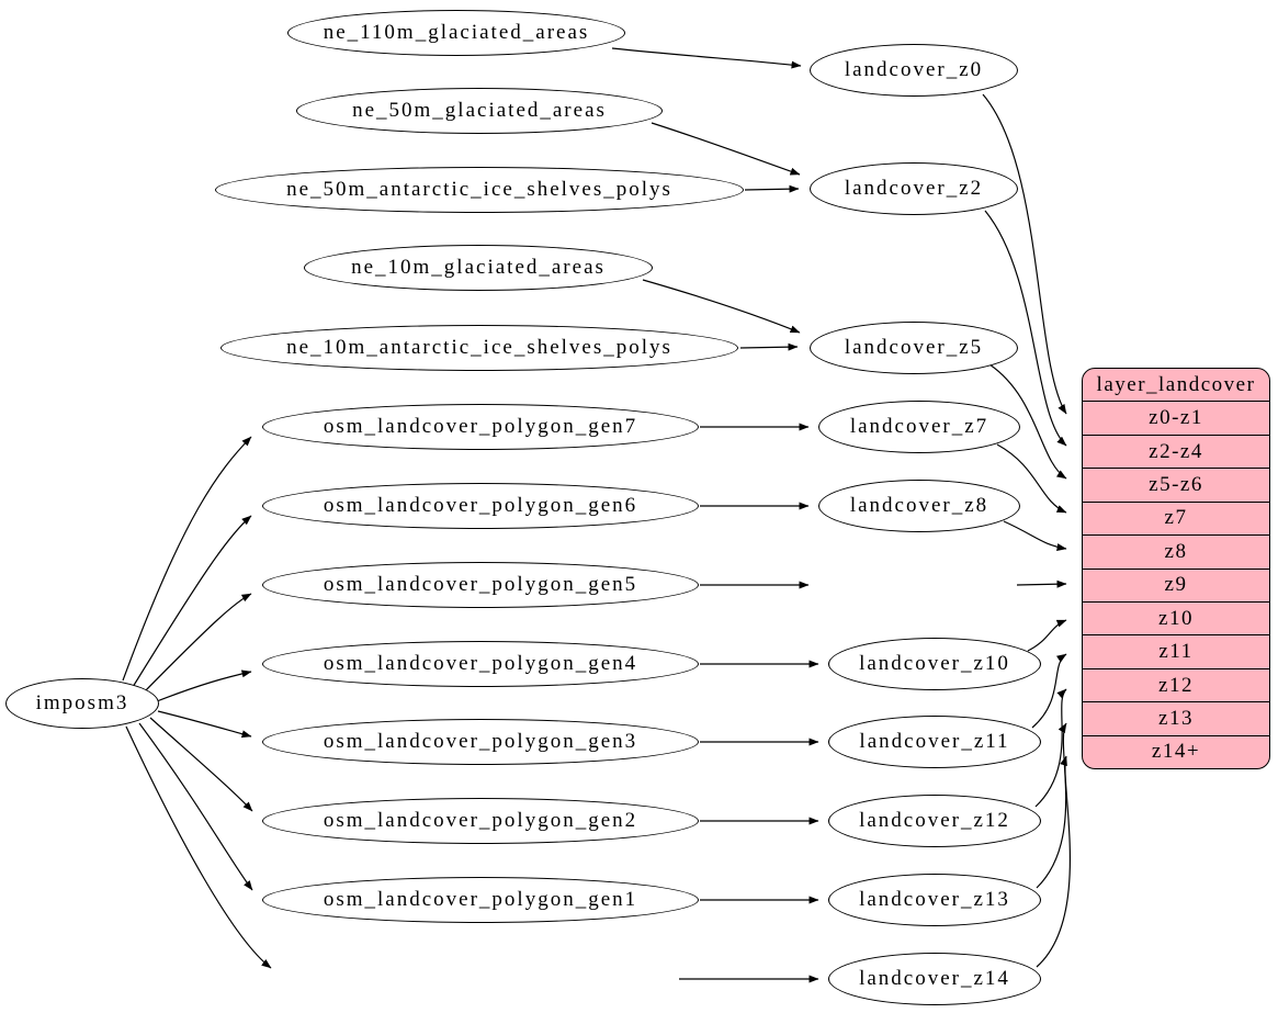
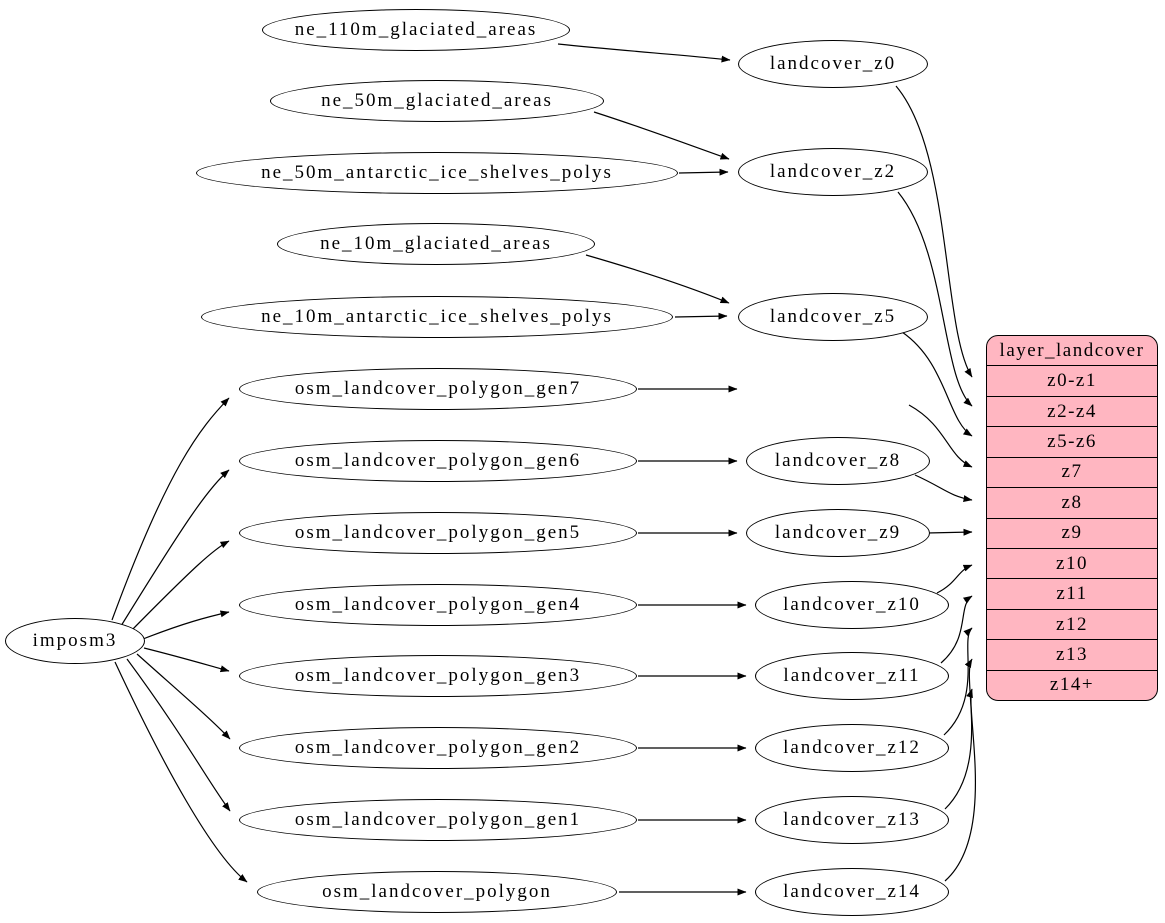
  imposm3
  ne_110m_glaciated_areas
  ne_50m_glaciated_areas
  ne_50m_antarctic_ice_shelves_polys
  ne_10m_glaciated_areas
  ne_10m_antarctic_ice_shelves_polys
  osm_landcover_polygon_gen7
  osm_landcover_polygon_gen6
  osm_landcover_polygon_gen5
  osm_landcover_polygon_gen4
  osm_landcover_polygon_gen3
  osm_landcover_polygon_gen2
  osm_landcover_polygon_gen1
+ osm_landcover_polygon
  landcover_z0
  landcover_z2
  landcover_z5
- landcover_z7
  landcover_z8
+ landcover_z9
  landcover_z10
  landcover_z11
  landcover_z12
  landcover_z13
  landcover_z14
  layer_landcover
  z0-z1
  z2-z4
  z5-z6
  z7
  z8
  z9
  z10
  z11
  z12
  z13
  z14+
